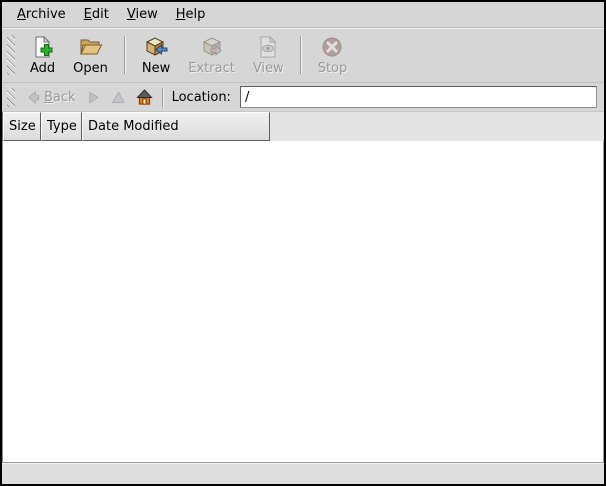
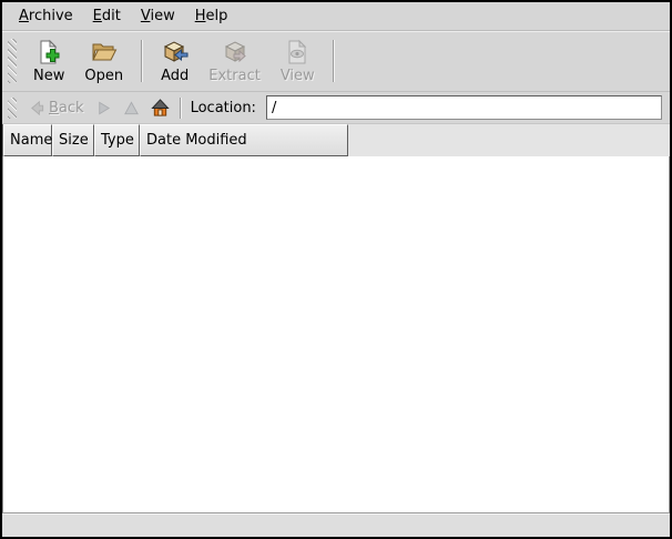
  Archive
  Edit
  View
  Help
- Add
+ New
  Open
- New
+ Add
  Extract
  View
- Stop
  Back
  Location:
  /
+ Name
  Size
  Type
  Date Modified
